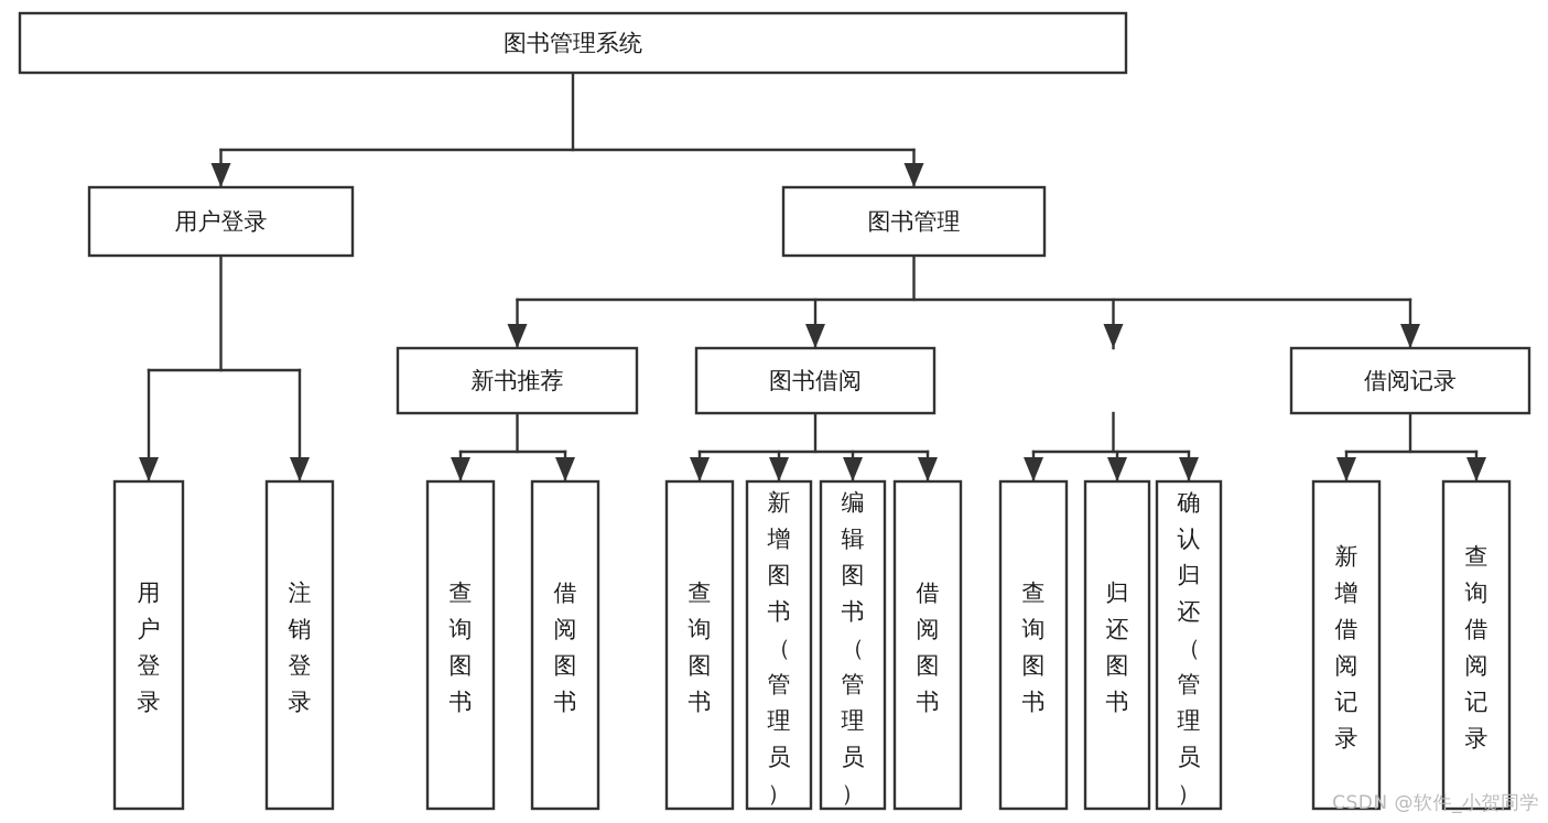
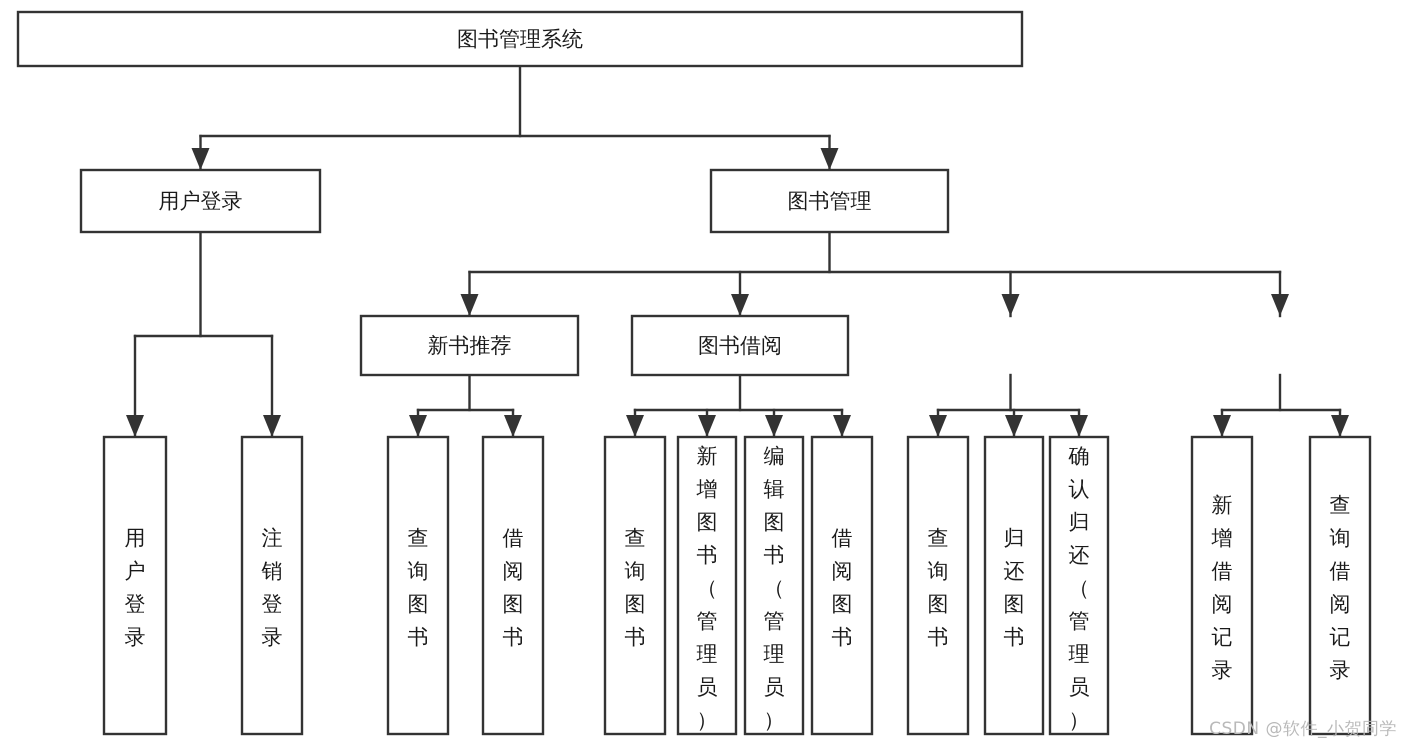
  图书管理系统
  用户登录
  图书管理
  新书推荐
  图书借阅
- 借阅记录
  用户登录
  注销登录
  查询图书
  借阅图书
  查询图书
  新增图书（管理员）
  编辑图书（管理员）
  借阅图书
  查询图书
  归还图书
  确认归还（管理员）
  新增借阅记录
  查询借阅记录
  CSDN @软件_小贺同学
